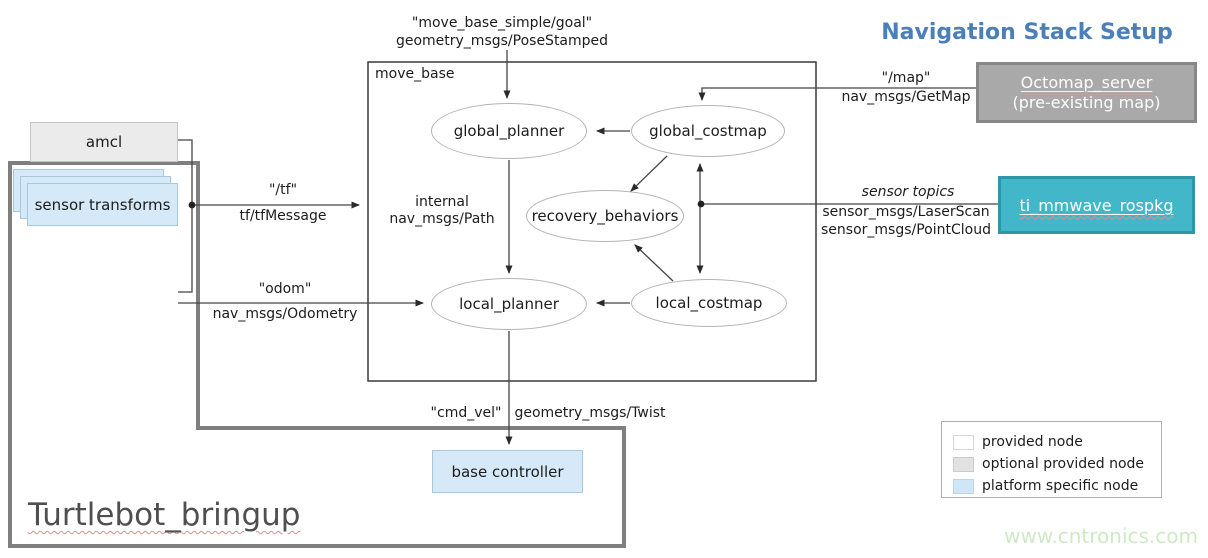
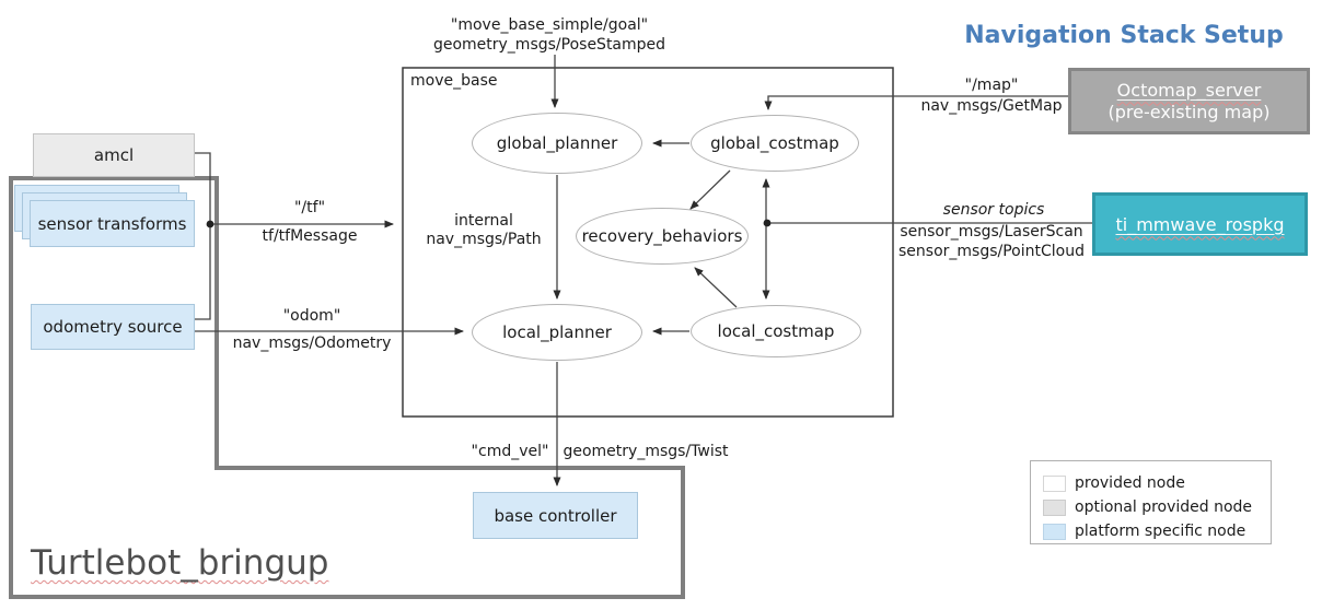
  move_base
  Turtlebot_bringup
  Navigation Stack Setup
- www.cntronics.com
  amcl
  sensor transforms
+ odometry source
  Octomap_server
  (pre-existing map)
  ti_mmwave_rospkg
  base controller
  global_planner
  global_costmap
  recovery_behaviors
  local_planner
  local_costmap
  "move_base_simple/goal"
  geometry_msgs/PoseStamped
  "/map"
  nav_msgs/GetMap
  "/tf"
  tf/tfMessage
  "odom"
  nav_msgs/Odometry
  internal
  nav_msgs/Path
  sensor topics
  sensor_msgs/LaserScan
  sensor_msgs/PointCloud
  "cmd_vel"
  geometry_msgs/Twist
  provided node
  optional provided node
  platform specific node
